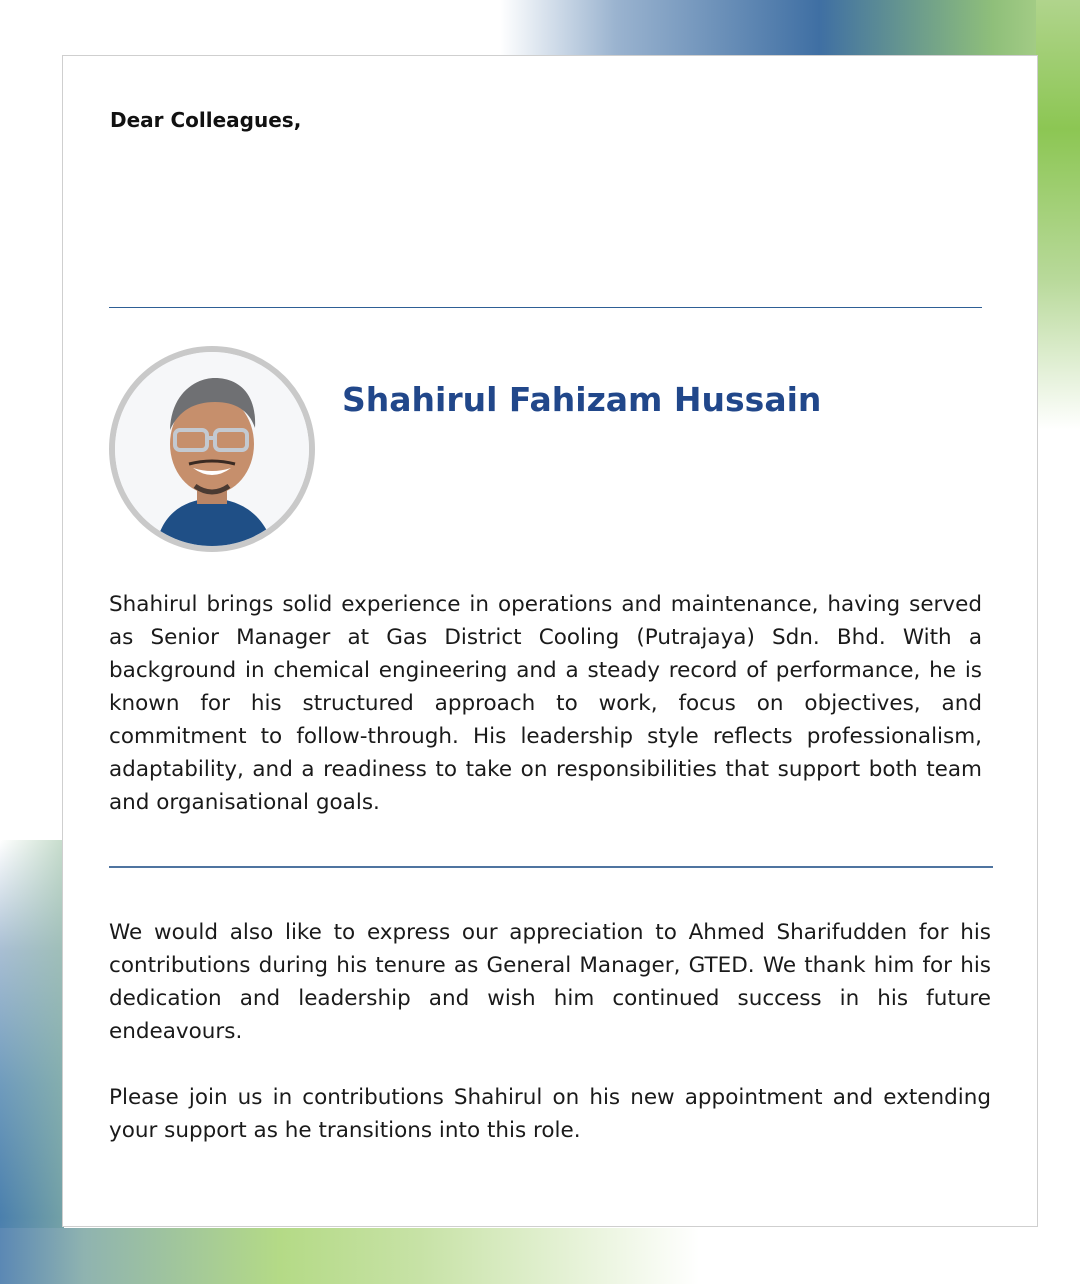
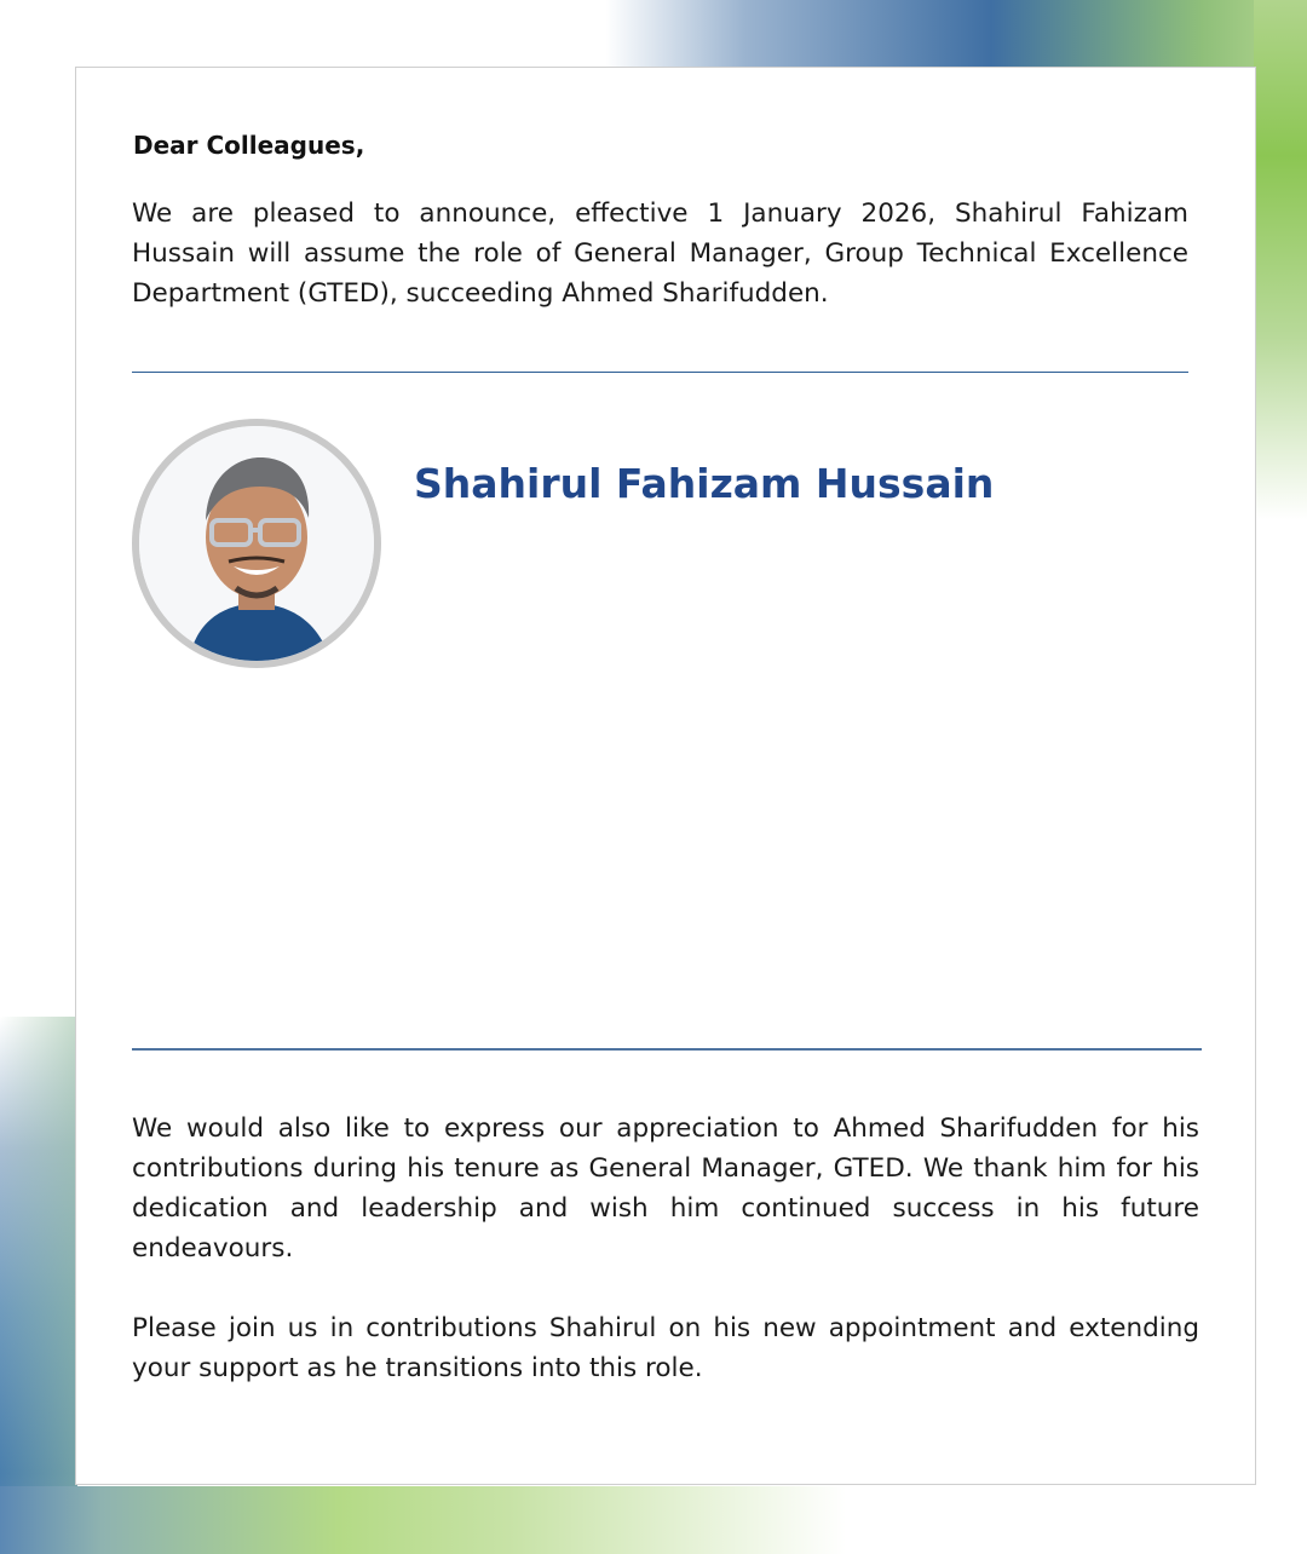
  Dear Colleagues,
+ We are pleased to announce, effective 1 January 2026, Shahirul Fahizam Hussain will assume the role of General Manager, Group Technical Excellence Department (GTED), succeeding Ahmed Sharifudden.
  Shahirul Fahizam Hussain
- Shahirul brings solid experience in operations and maintenance, having served as Senior Manager at Gas District Cooling (Putrajaya) Sdn. Bhd. With a background in chemical engineering and a steady record of performance, he is known for his structured approach to work, focus on objectives, and commitment to follow-through. His leadership style reflects professionalism, adaptability, and a readiness to take on responsibilities that support both team and organisational goals.
  We would also like to express our appreciation to Ahmed Sharifudden for his contributions during his tenure as General Manager, GTED. We thank him for his dedication and leadership and wish him continued success in his future endeavours.
  Please join us in contributions Shahirul on his new appointment and extending your support as he transitions into this role.
